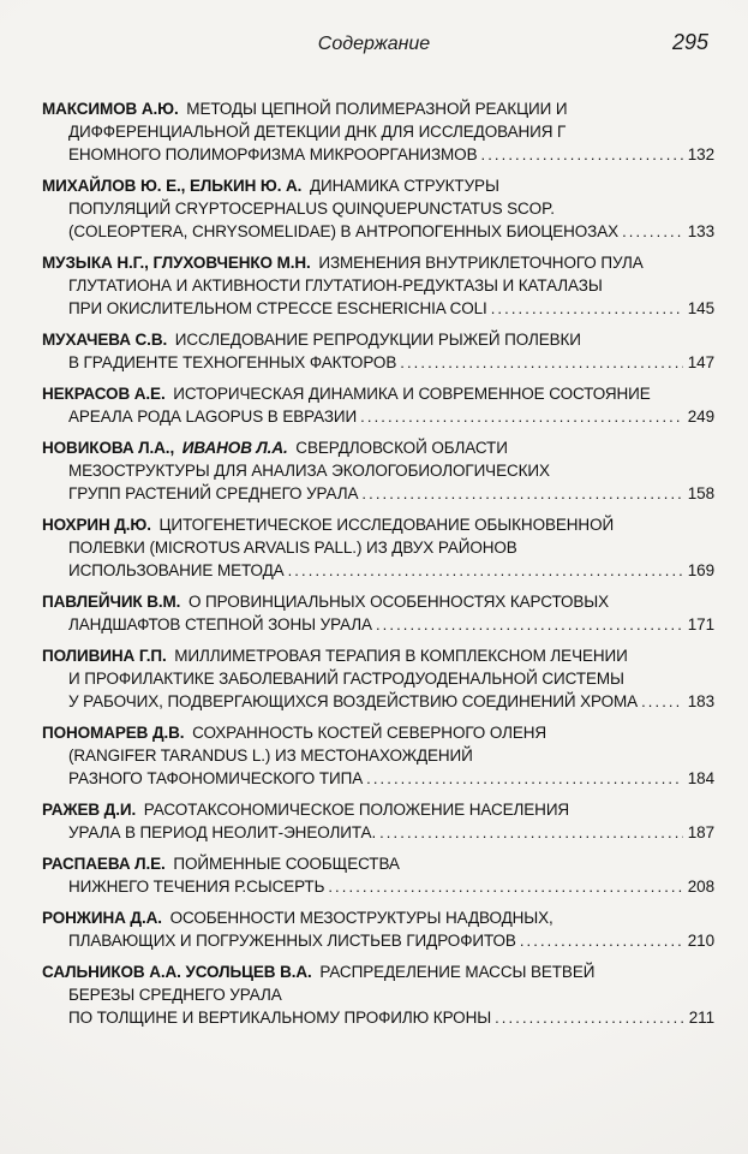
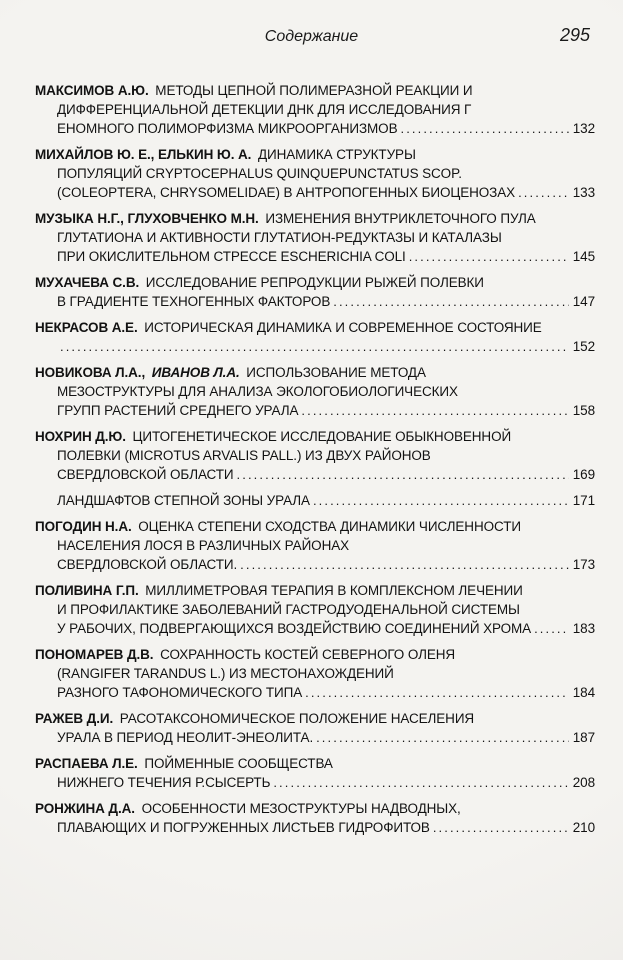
  Содержание
  295
  МАКСИМОВ А.Ю. МЕТОДЫ ЦЕПНОЙ ПОЛИМЕРАЗНОЙ РЕАКЦИИ И
  ДИФФЕРЕНЦИАЛЬНОЙ ДЕТЕКЦИИ ДНК ДЛЯ ИССЛЕДОВАНИЯ Г
  ЕНОМНОГО ПОЛИМОРФИЗМА МИКРООРГАНИЗМОВ
  132
  МИХАЙЛОВ Ю. Е., ЕЛЬКИН Ю. А. ДИНАМИКА СТРУКТУРЫ
  ПОПУЛЯЦИЙ CRYPTOCEPHALUS QUINQUEPUNCTATUS SCOP.
  (COLEOPTERA, CHRYSOMELIDAE) В АНТРОПОГЕННЫХ БИОЦЕНОЗАХ
  133
  МУЗЫКА Н.Г., ГЛУХОВЧЕНКО М.Н. ИЗМЕНЕНИЯ ВНУТРИКЛЕТОЧНОГО ПУЛА
  ГЛУТАТИОНА И АКТИВНОСТИ ГЛУТАТИОН-РЕДУКТАЗЫ И КАТАЛАЗЫ
  ПРИ ОКИСЛИТЕЛЬНОМ СТРЕССЕ ESCHERICHIA COLI
  145
  МУХАЧЕВА С.В. ИССЛЕДОВАНИЕ РЕПРОДУКЦИИ РЫЖЕЙ ПОЛЕВКИ
  В ГРАДИЕНТЕ ТЕХНОГЕННЫХ ФАКТОРОВ
  147
  НЕКРАСОВ А.Е. ИСТОРИЧЕСКАЯ ДИНАМИКА И СОВРЕМЕННОЕ СОСТОЯНИЕ
- АРЕАЛА РОДА LAGOPUS В ЕВРАЗИИ
- 249
+ 152
- НОВИКОВА Л.А., ИВАНОВ Л.А. СВЕРДЛОВСКОЙ ОБЛАСТИ
+ НОВИКОВА Л.А., ИВАНОВ Л.А. ИСПОЛЬЗОВАНИЕ МЕТОДА
  МЕЗОСТРУКТУРЫ ДЛЯ АНАЛИЗА ЭКОЛОГОБИОЛОГИЧЕСКИХ
  ГРУПП РАСТЕНИЙ СРЕДНЕГО УРАЛА
  158
  НОХРИН Д.Ю. ЦИТОГЕНЕТИЧЕСКОЕ ИССЛЕДОВАНИЕ ОБЫКНОВЕННОЙ
  ПОЛЕВКИ (MICROTUS ARVALIS PALL.) ИЗ ДВУХ РАЙОНОВ
- ИСПОЛЬЗОВАНИЕ МЕТОДА
+ СВЕРДЛОВСКОЙ ОБЛАСТИ
  169
- ПАВЛЕЙЧИК В.М. О ПРОВИНЦИАЛЬНЫХ ОСОБЕННОСТЯХ КАРСТОВЫХ
  ЛАНДШАФТОВ СТЕПНОЙ ЗОНЫ УРАЛА
  171
+ ПОГОДИН Н.А. ОЦЕНКА СТЕПЕНИ СХОДСТВА ДИНАМИКИ ЧИСЛЕННОСТИ
+ НАСЕЛЕНИЯ ЛОСЯ В РАЗЛИЧНЫХ РАЙОНАХ
+ СВЕРДЛОВСКОЙ ОБЛАСТИ.
+ 173
  ПОЛИВИНА Г.П. МИЛЛИМЕТРОВАЯ ТЕРАПИЯ В КОМПЛЕКСНОМ ЛЕЧЕНИИ
  И ПРОФИЛАКТИКЕ ЗАБОЛЕВАНИЙ ГАСТРОДУОДЕНАЛЬНОЙ СИСТЕМЫ
  У РАБОЧИХ, ПОДВЕРГАЮЩИХСЯ ВОЗДЕЙСТВИЮ СОЕДИНЕНИЙ ХРОМА
  183
  ПОНОМАРЕВ Д.В. СОХРАННОСТЬ КОСТЕЙ СЕВЕРНОГО ОЛЕНЯ
  (RANGIFER TARANDUS L.) ИЗ МЕСТОНАХОЖДЕНИЙ
  РАЗНОГО ТАФОНОМИЧЕСКОГО ТИПА
  184
  РАЖЕВ Д.И. РАСОТАКСОНОМИЧЕСКОЕ ПОЛОЖЕНИЕ НАСЕЛЕНИЯ
  УРАЛА В ПЕРИОД НЕОЛИТ-ЭНЕОЛИТА.
  187
  РАСПАЕВА Л.Е. ПОЙМЕННЫЕ СООБЩЕСТВА
  НИЖНЕГО ТЕЧЕНИЯ Р.СЫСЕРТЬ
  208
  РОНЖИНА Д.А. ОСОБЕННОСТИ МЕЗОСТРУКТУРЫ НАДВОДНЫХ,
  ПЛАВАЮЩИХ И ПОГРУЖЕННЫХ ЛИСТЬЕВ ГИДРОФИТОВ
  210
- САЛЬНИКОВ А.А. УСОЛЬЦЕВ В.А. РАСПРЕДЕЛЕНИЕ МАССЫ ВЕТВЕЙ
- БЕРЕЗЫ СРЕДНЕГО УРАЛА
- ПО ТОЛЩИНЕ И ВЕРТИКАЛЬНОМУ ПРОФИЛЮ КРОНЫ
- 211
